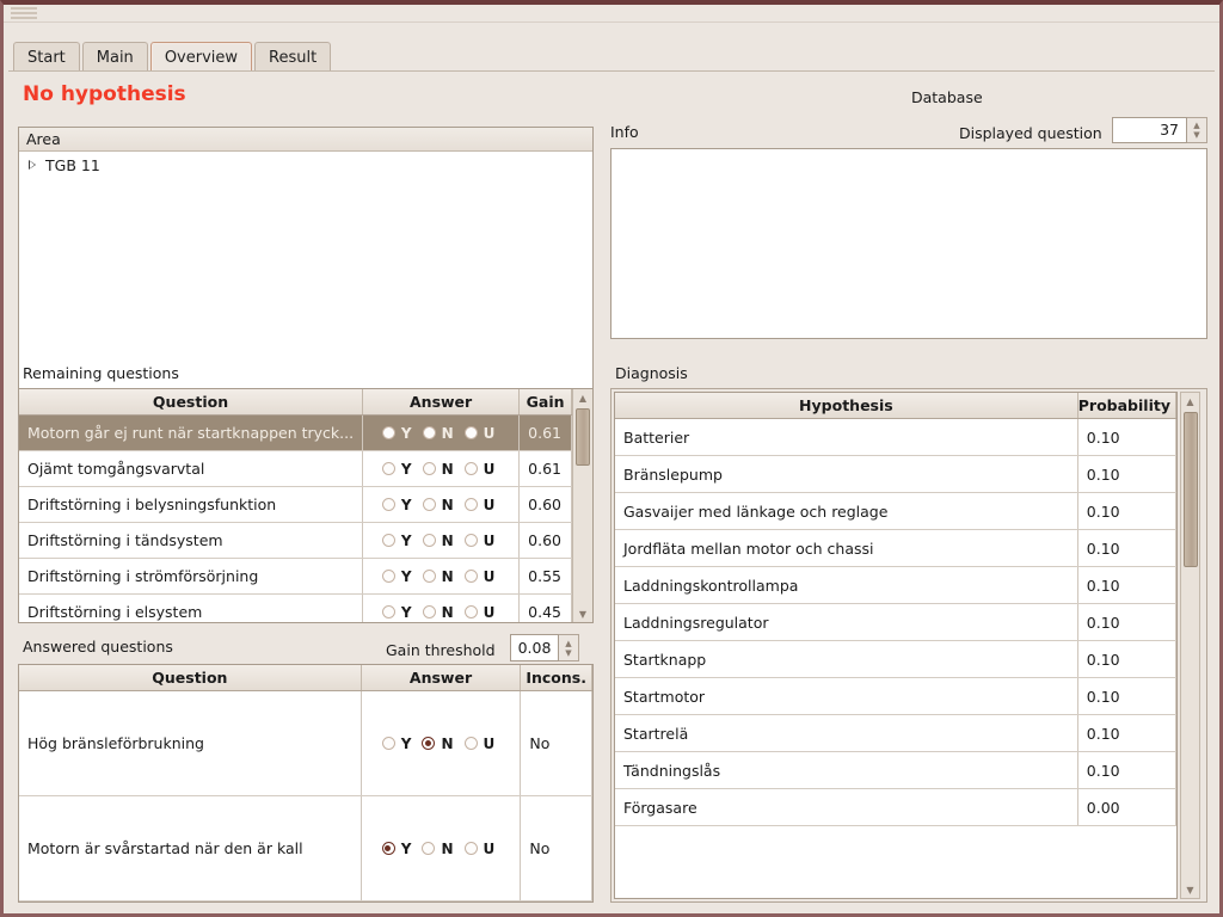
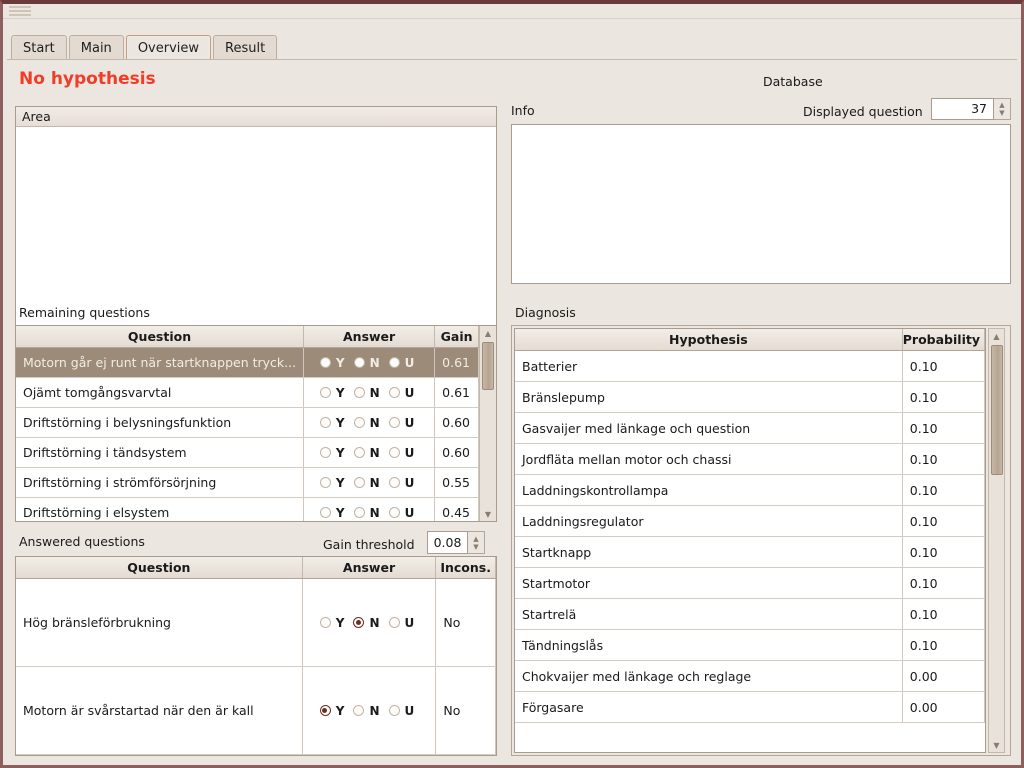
  Start
  Main
  Overview
  Result
  No hypothesis
  Database
  Info
  Displayed question
  37
  ▲
  ▼
  Area
- TGB 11
  Remaining questions
  Question	Answer	Gain
  Motorn går ej runt när startknappen tryck...	Y N U	0.61
  Ojämt tomgångsvarvtal	Y N U	0.61
  Driftstörning i belysningsfunktion	Y N U	0.60
  Driftstörning i tändsystem	Y N U	0.60
  Driftstörning i strömförsörjning	Y N U	0.55
  Driftstörning i elsystem	Y N U	0.45
  ▲
  ▼
  Answered questions
  Gain threshold
  0.08
  ▲
  ▼
  Question	Answer	Incons.
  Hög bränsleförbrukning	Y N U	No
  Motorn är svårstartad när den är kall	Y N U	No
  Diagnosis
  Hypothesis	Probability
  Batterier	0.10
  Bränslepump	0.10
- Gasvaijer med länkage och reglage	0.10
+ Gasvaijer med länkage och question	0.10
  Jordfläta mellan motor och chassi	0.10
  Laddningskontrollampa	0.10
  Laddningsregulator	0.10
  Startknapp	0.10
  Startmotor	0.10
  Startrelä	0.10
  Tändningslås	0.10
+ Chokvaijer med länkage och reglage	0.00
  Förgasare	0.00
  ▲
  ▼
